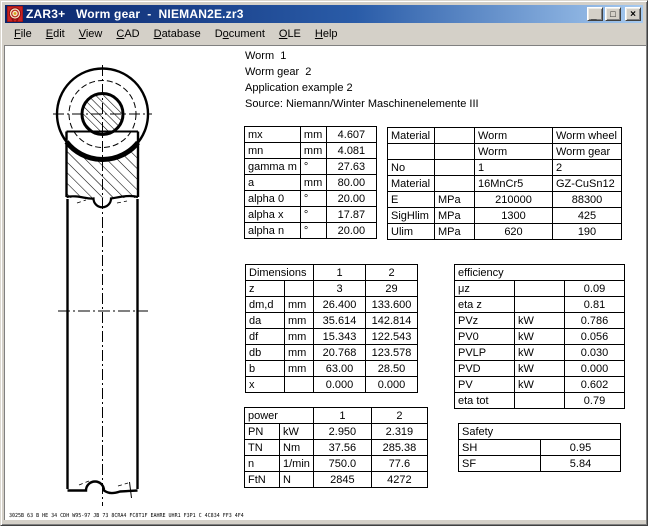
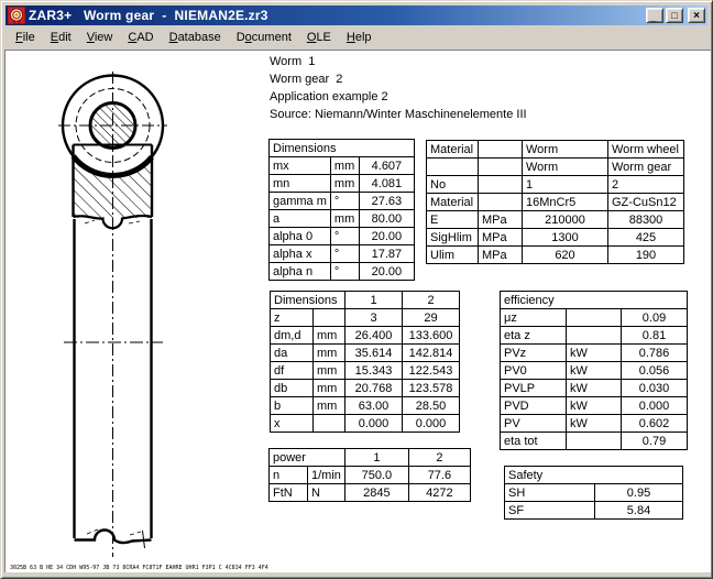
  ZAR3+ Worm gear - NIEMAN2E.zr3
  _
  □
  ×
  File
  Edit
  View
  CAD
  Database
  Document
  OLE
  Help
  Worm 1
  Worm gear 2
  Application example 2
  Source: Niemann/Winter Maschinenelemente III
+ Dimensions
  mx	mm	4.607
  mn	mm	4.081
  gamma m	°	27.63
  a	mm	80.00
  alpha 0	°	20.00
  alpha x	°	17.87
  alpha n	°	20.00
  Material		Worm	Worm wheel
  		Worm	Worm gear
  No		1	2
  Material		16MnCr5	GZ-CuSn12
  E	MPa	210000	88300
  SigHlim	MPa	1300	425
  Ulim	MPa	620	190
  Dimensions	1	2
  z		3	29
  dm,d	mm	26.400	133.600
  da	mm	35.614	142.814
  df	mm	15.343	122.543
  db	mm	20.768	123.578
  b	mm	63.00	28.50
  x		0.000	0.000
  efficiency
  μz		0.09
  eta z		0.81
  PVz	kW	0.786
  PV0	kW	0.056
  PVLP	kW	0.030
  PVD	kW	0.000
  PV	kW	0.602
  eta tot		0.79
  power	1	2
- PN	kW	2.950	2.319
- TN	Nm	37.56	285.38
  n	1/min	750.0	77.6
  FtN	N	2845	4272
  Safety
  SH	0.95
  SF	5.84
